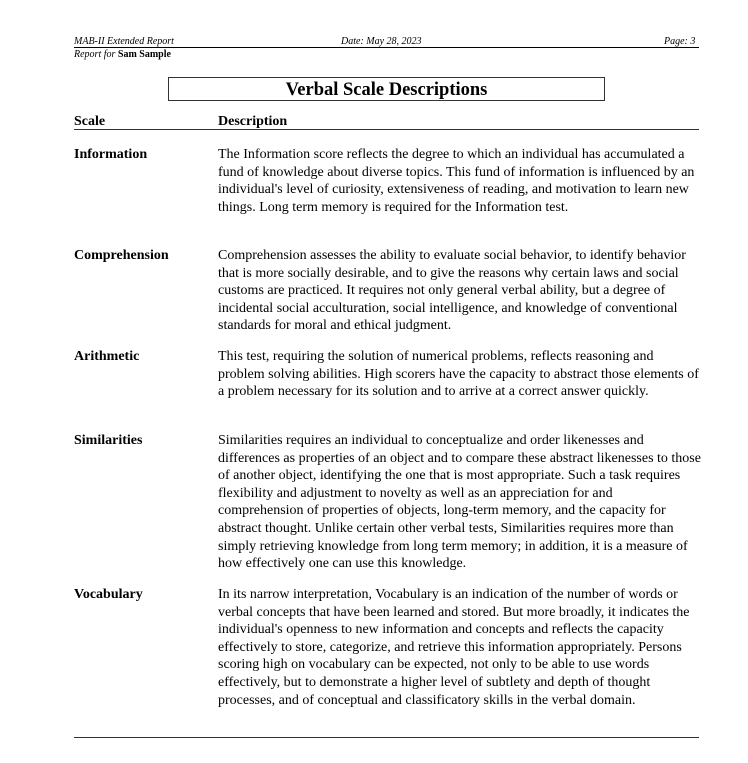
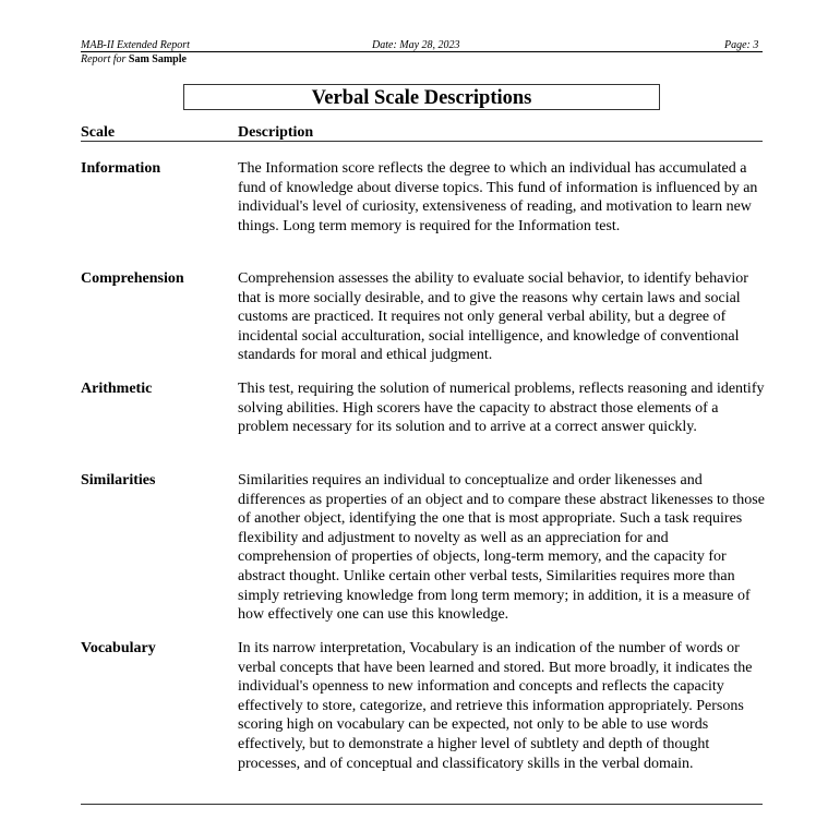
  MAB-II Extended Report
  Date: May 28, 2023
  Page: 3
  Report for Sam Sample
  Verbal Scale Descriptions
  Scale
  Description
  Information
  The Information score reflects the degree to which an individual has accumulated a fund of knowledge about diverse topics. This fund of information is influenced by an individual's level of curiosity, extensiveness of reading, and motivation to learn new things. Long term memory is required for the Information test.
  Comprehension
  Comprehension assesses the ability to evaluate social behavior, to identify behavior that is more socially desirable, and to give the reasons why certain laws and social customs are practiced. It requires not only general verbal ability, but a degree of incidental social acculturation, social intelligence, and knowledge of conventional standards for moral and ethical judgment.
  Arithmetic
- This test, requiring the solution of numerical problems, reflects reasoning and problem solving abilities. High scorers have the capacity to abstract those elements of a problem necessary for its solution and to arrive at a correct answer quickly.
+ This test, requiring the solution of numerical problems, reflects reasoning and identify solving abilities. High scorers have the capacity to abstract those elements of a problem necessary for its solution and to arrive at a correct answer quickly.
  Similarities
  Similarities requires an individual to conceptualize and order likenesses and differences as properties of an object and to compare these abstract likenesses to those of another object, identifying the one that is most appropriate. Such a task requires flexibility and adjustment to novelty as well as an appreciation for and comprehension of properties of objects, long-term memory, and the capacity for abstract thought. Unlike certain other verbal tests, Similarities requires more than simply retrieving knowledge from long term memory; in addition, it is a measure of how effectively one can use this knowledge.
  Vocabulary
  In its narrow interpretation, Vocabulary is an indication of the number of words or verbal concepts that have been learned and stored. But more broadly, it indicates the individual's openness to new information and concepts and reflects the capacity effectively to store, categorize, and retrieve this information appropriately. Persons scoring high on vocabulary can be expected, not only to be able to use words effectively, but to demonstrate a higher level of subtlety and depth of thought processes, and of conceptual and classificatory skills in the verbal domain.
